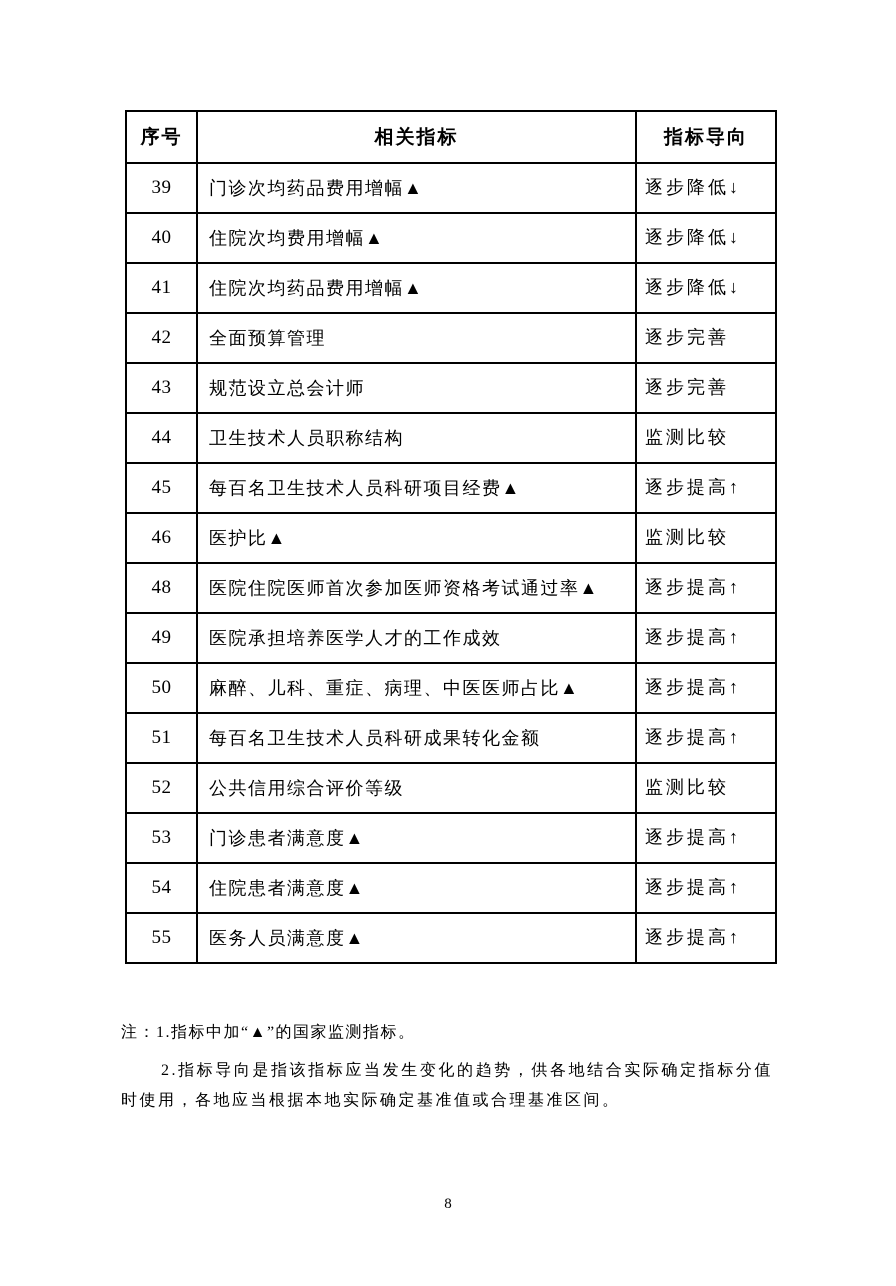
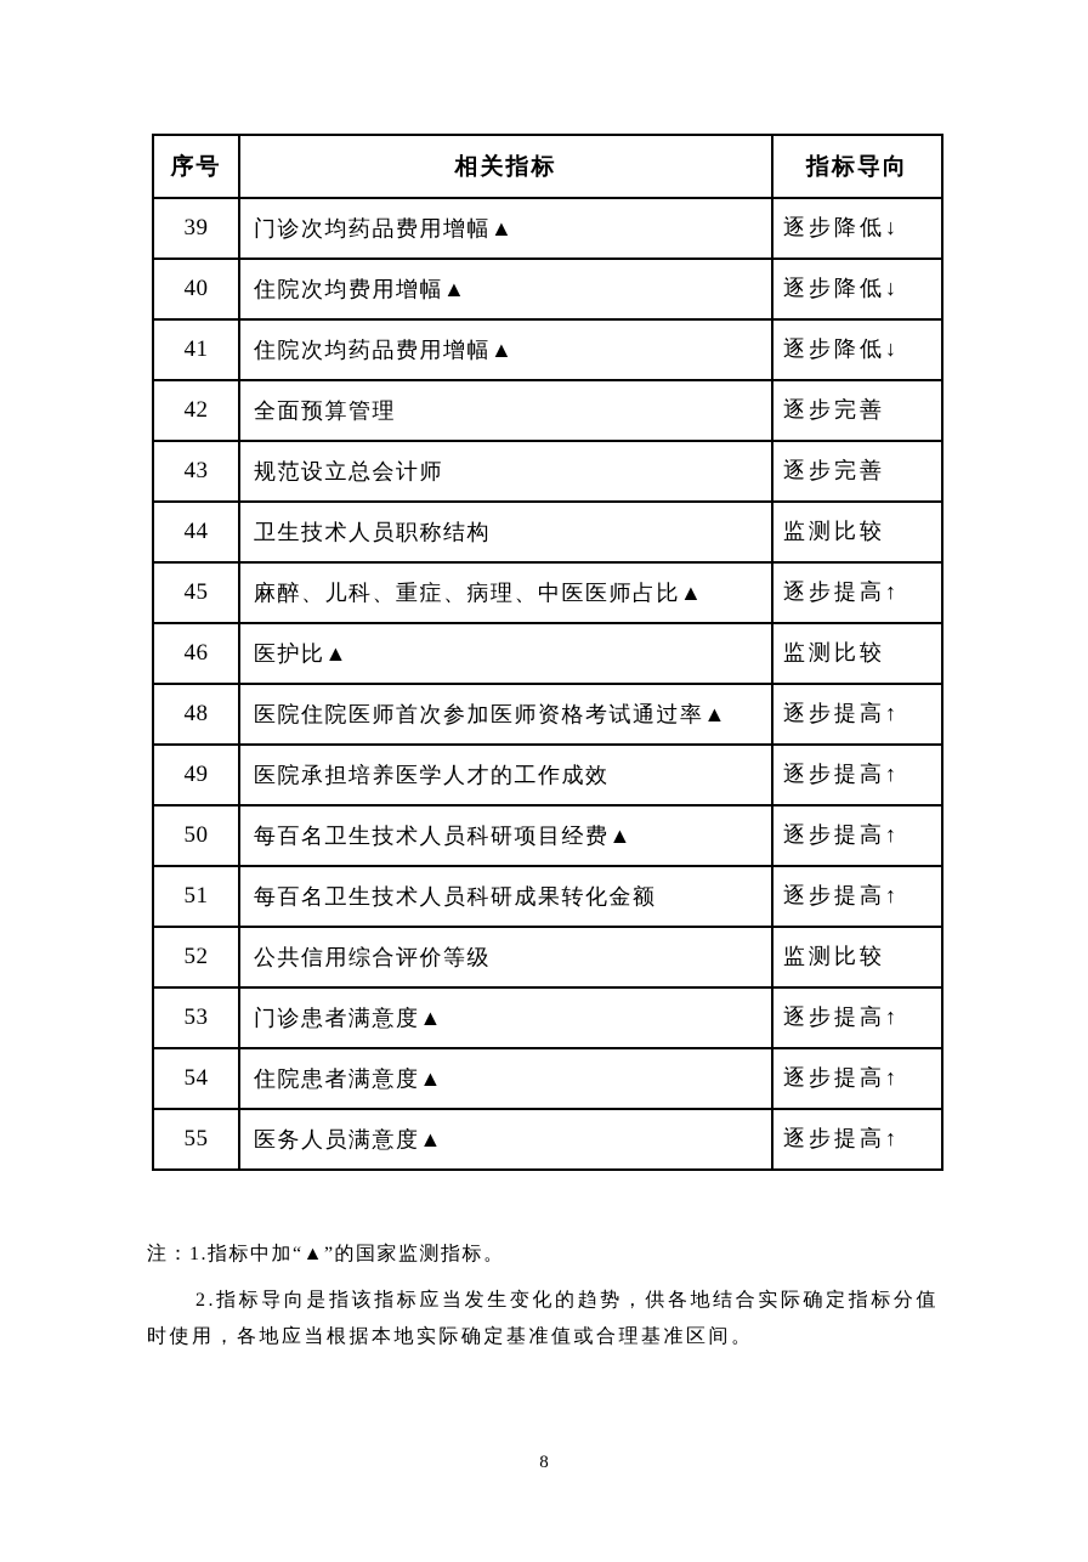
  序号	相关指标	指标导向
  39	门诊次均药品费用增幅▲	逐步降低↓
  40	住院次均费用增幅▲	逐步降低↓
  41	住院次均药品费用增幅▲	逐步降低↓
  42	全面预算管理	逐步完善
  43	规范设立总会计师	逐步完善
  44	卫生技术人员职称结构	监测比较
- 45	每百名卫生技术人员科研项目经费▲	逐步提高↑
+ 45	麻醉、儿科、重症、病理、中医医师占比▲	逐步提高↑
  46	医护比▲	监测比较
  48	医院住院医师首次参加医师资格考试通过率▲	逐步提高↑
  49	医院承担培养医学人才的工作成效	逐步提高↑
- 50	麻醉、儿科、重症、病理、中医医师占比▲	逐步提高↑
+ 50	每百名卫生技术人员科研项目经费▲	逐步提高↑
  51	每百名卫生技术人员科研成果转化金额	逐步提高↑
  52	公共信用综合评价等级	监测比较
  53	门诊患者满意度▲	逐步提高↑
  54	住院患者满意度▲	逐步提高↑
  55	医务人员满意度▲	逐步提高↑
  注：1.指标中加“▲”的国家监测指标。
  2.指标导向是指该指标应当发生变化的趋势，供各地结合实际确定指标分值时使用，各地应当根据本地实际确定基准值或合理基准区间。
  8
